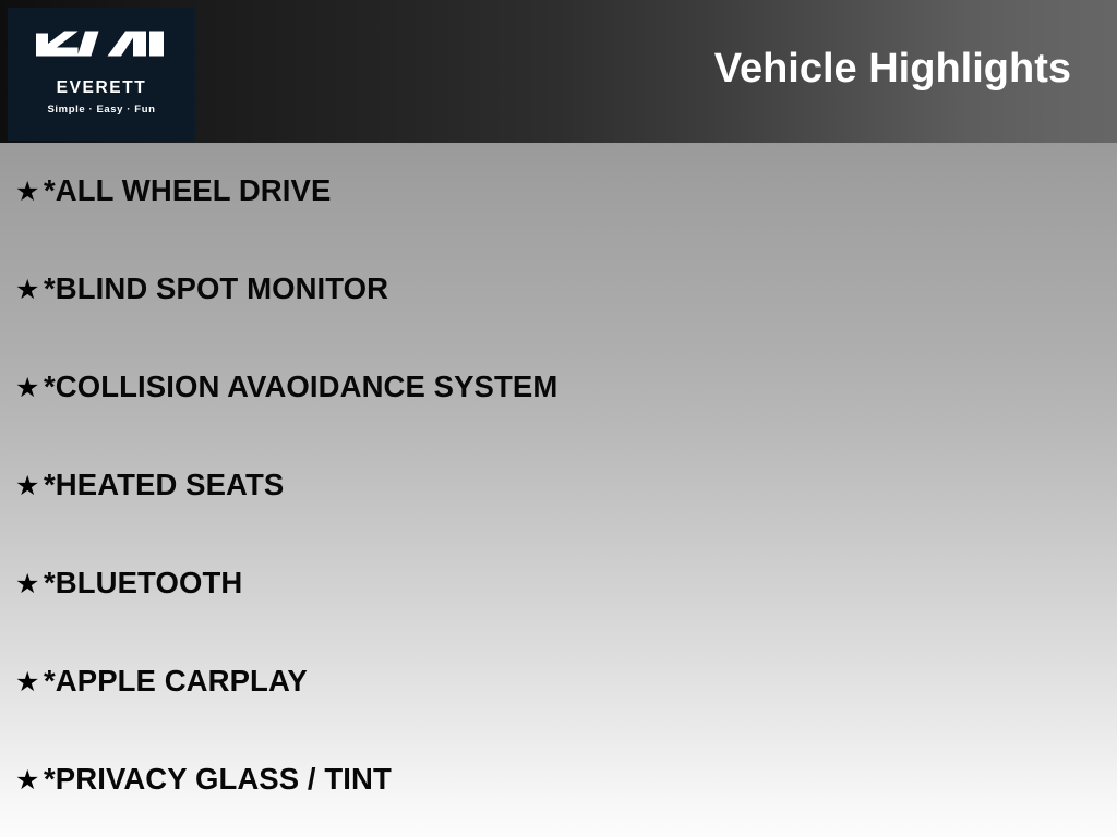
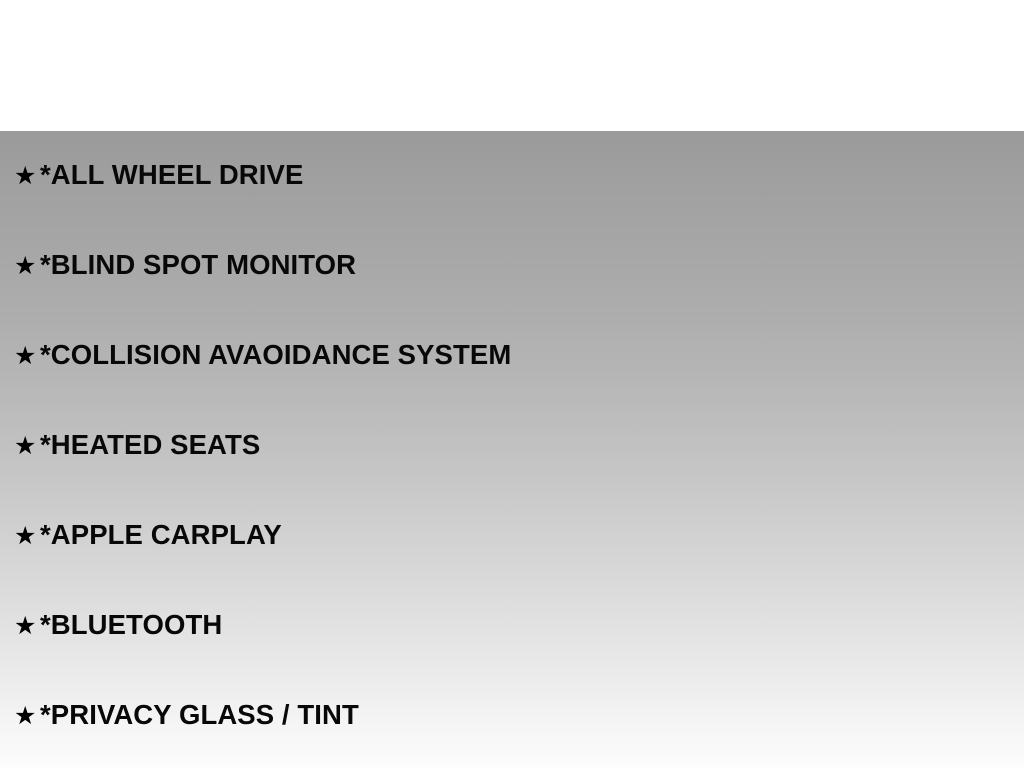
- EVERETT
- Simple · Easy · Fun
- Vehicle Highlights
  ★
  *ALL WHEEL DRIVE
  ★
  *BLIND SPOT MONITOR
  ★
  *COLLISION AVAOIDANCE SYSTEM
  ★
  *HEATED SEATS
  ★
- *BLUETOOTH
+ *APPLE CARPLAY
  ★
- *APPLE CARPLAY
+ *BLUETOOTH
  ★
  *PRIVACY GLASS / TINT
